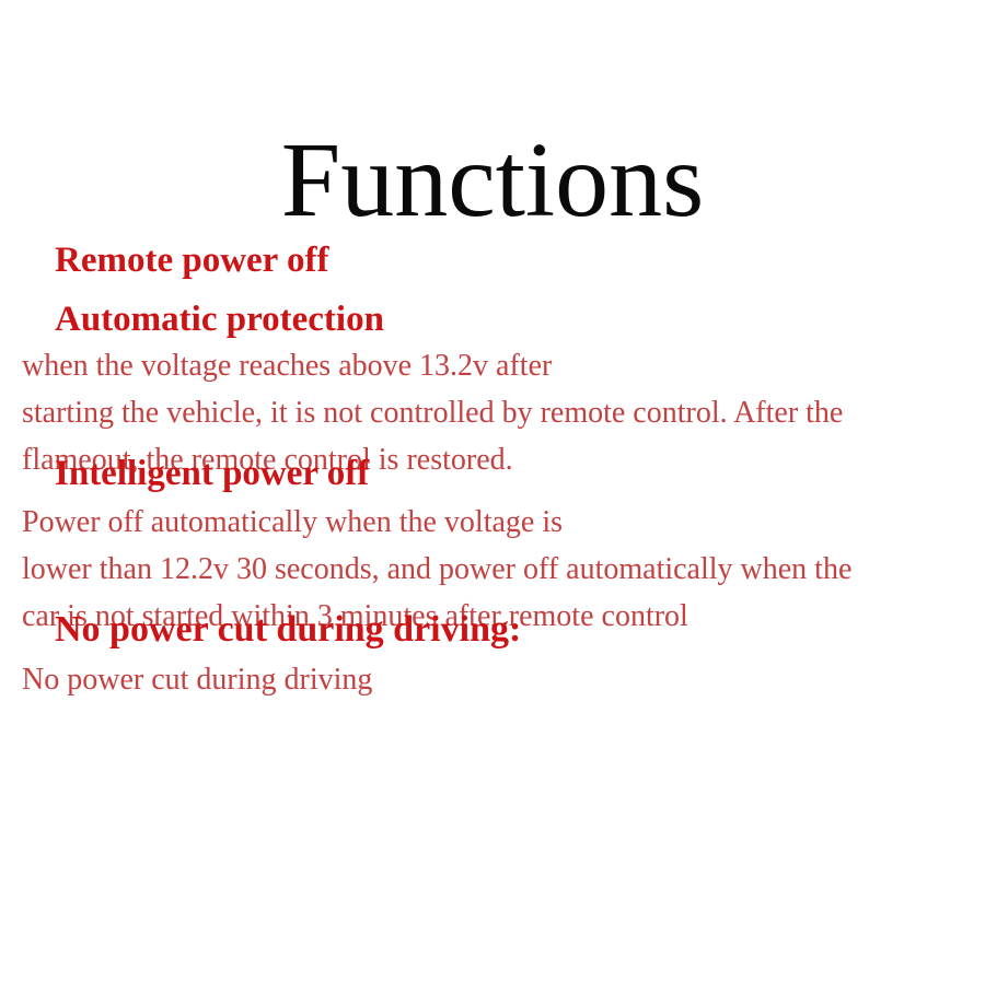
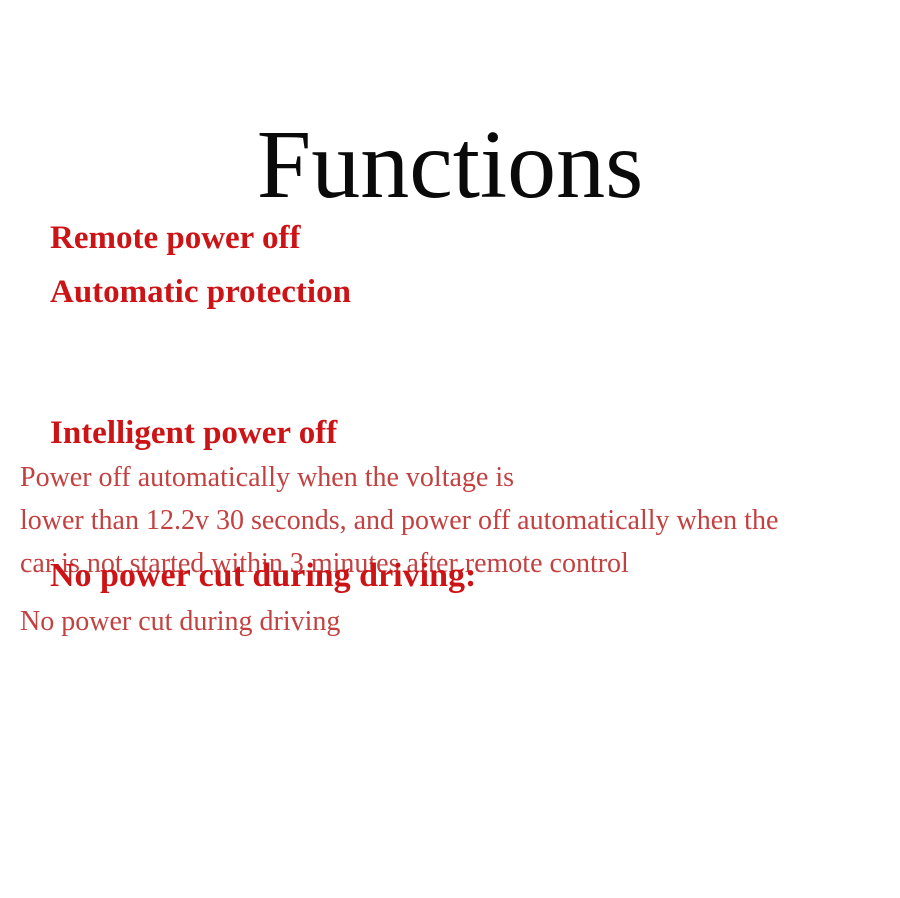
  Functions
  Remote power off
  Automatic protection
- when the voltage reaches above 13.2v after
- starting the vehicle, it is not controlled by remote control. After the
- flameout, the remote control is restored.
  Intelligent power off
  Power off automatically when the voltage is
  lower than 12.2v 30 seconds, and power off automatically when the
  car is not started within 3 minutes after remote control
  No power cut during driving:
  No power cut during driving
